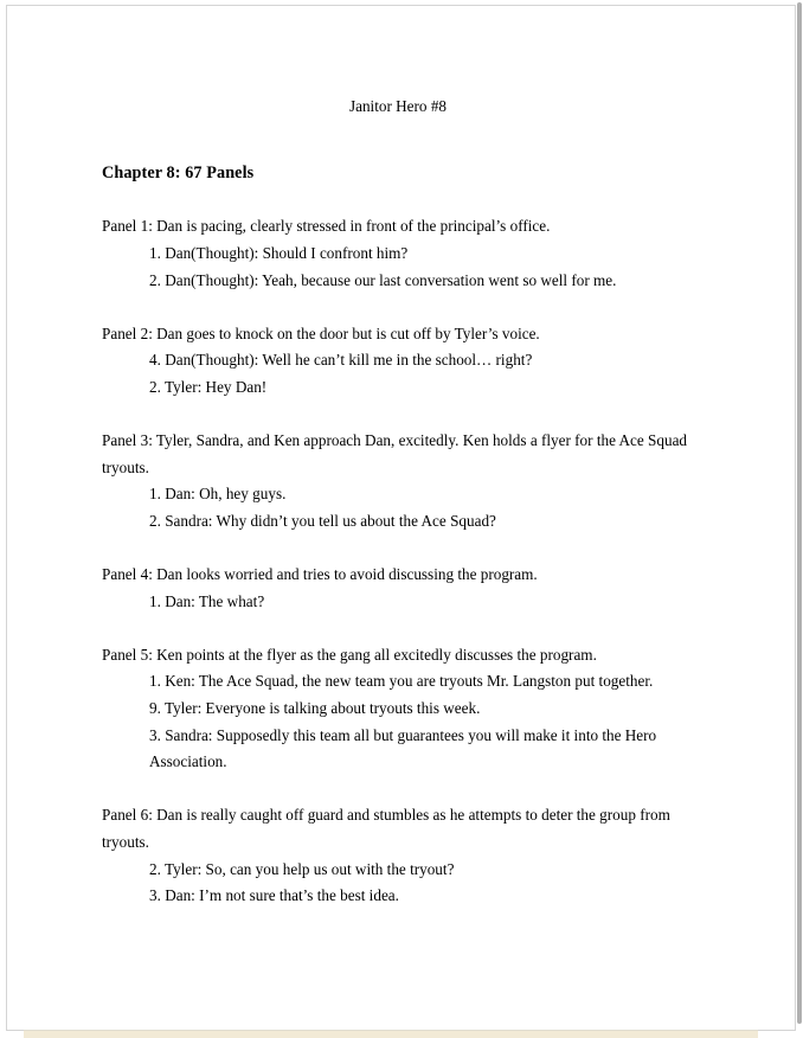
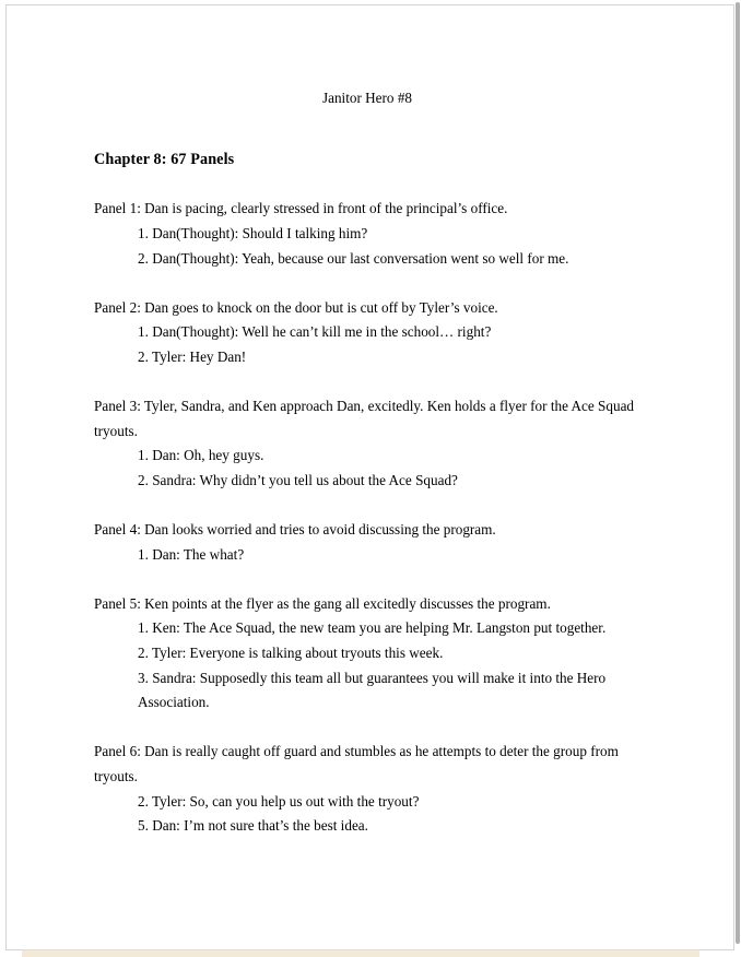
  Janitor Hero #8
  Chapter 8: 67 Panels
  Panel 1: Dan is pacing, clearly stressed in front of the principal’s office.
- 1. Dan(Thought): Should I confront him?
+ 1. Dan(Thought): Should I talking him?
  2. Dan(Thought): Yeah, because our last conversation went so well for me.
  Panel 2: Dan goes to knock on the door but is cut off by Tyler’s voice.
- 4. Dan(Thought): Well he can’t kill me in the school… right?
+ 1. Dan(Thought): Well he can’t kill me in the school… right?
  2. Tyler: Hey Dan!
  Panel 3: Tyler, Sandra, and Ken approach Dan, excitedly. Ken holds a flyer for the Ace Squad tryouts.
  1. Dan: Oh, hey guys.
  2. Sandra: Why didn’t you tell us about the Ace Squad?
  Panel 4: Dan looks worried and tries to avoid discussing the program.
  1. Dan: The what?
  Panel 5: Ken points at the flyer as the gang all excitedly discusses the program.
- 1. Ken: The Ace Squad, the new team you are tryouts Mr. Langston put together.
+ 1. Ken: The Ace Squad, the new team you are helping Mr. Langston put together.
- 9. Tyler: Everyone is talking about tryouts this week.
+ 2. Tyler: Everyone is talking about tryouts this week.
  3. Sandra: Supposedly this team all but guarantees you will make it into the Hero Association.
  Panel 6: Dan is really caught off guard and stumbles as he attempts to deter the group from tryouts.
  2. Tyler: So, can you help us out with the tryout?
- 3. Dan: I’m not sure that’s the best idea.
+ 5. Dan: I’m not sure that’s the best idea.
